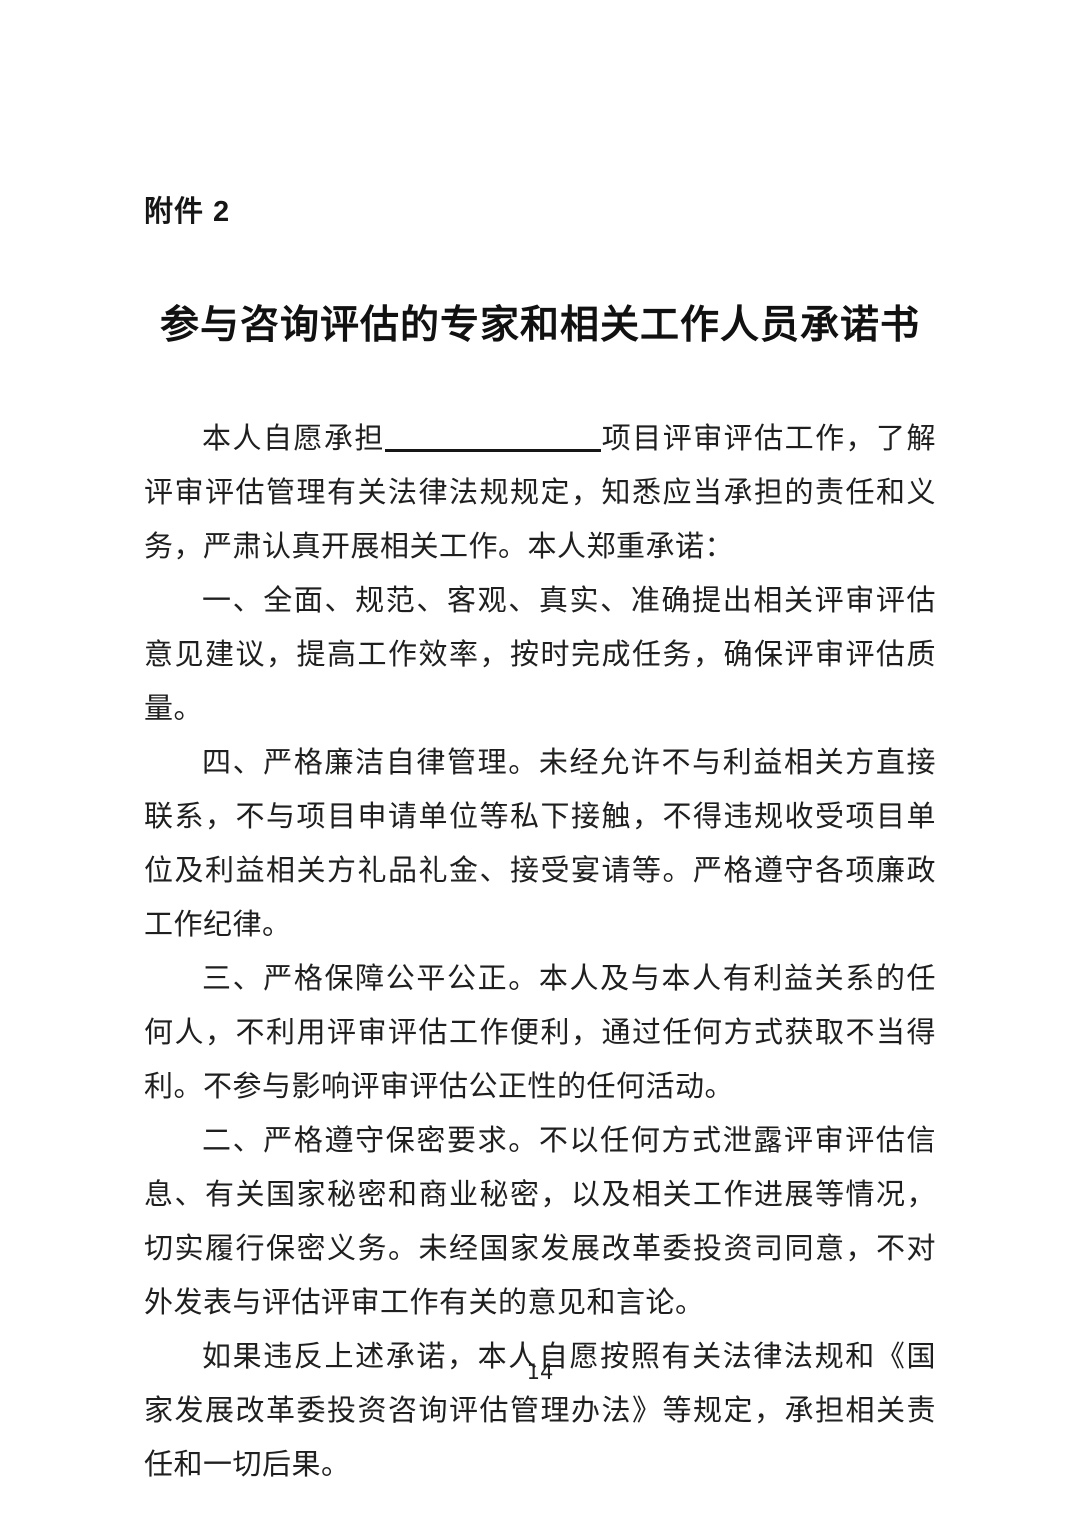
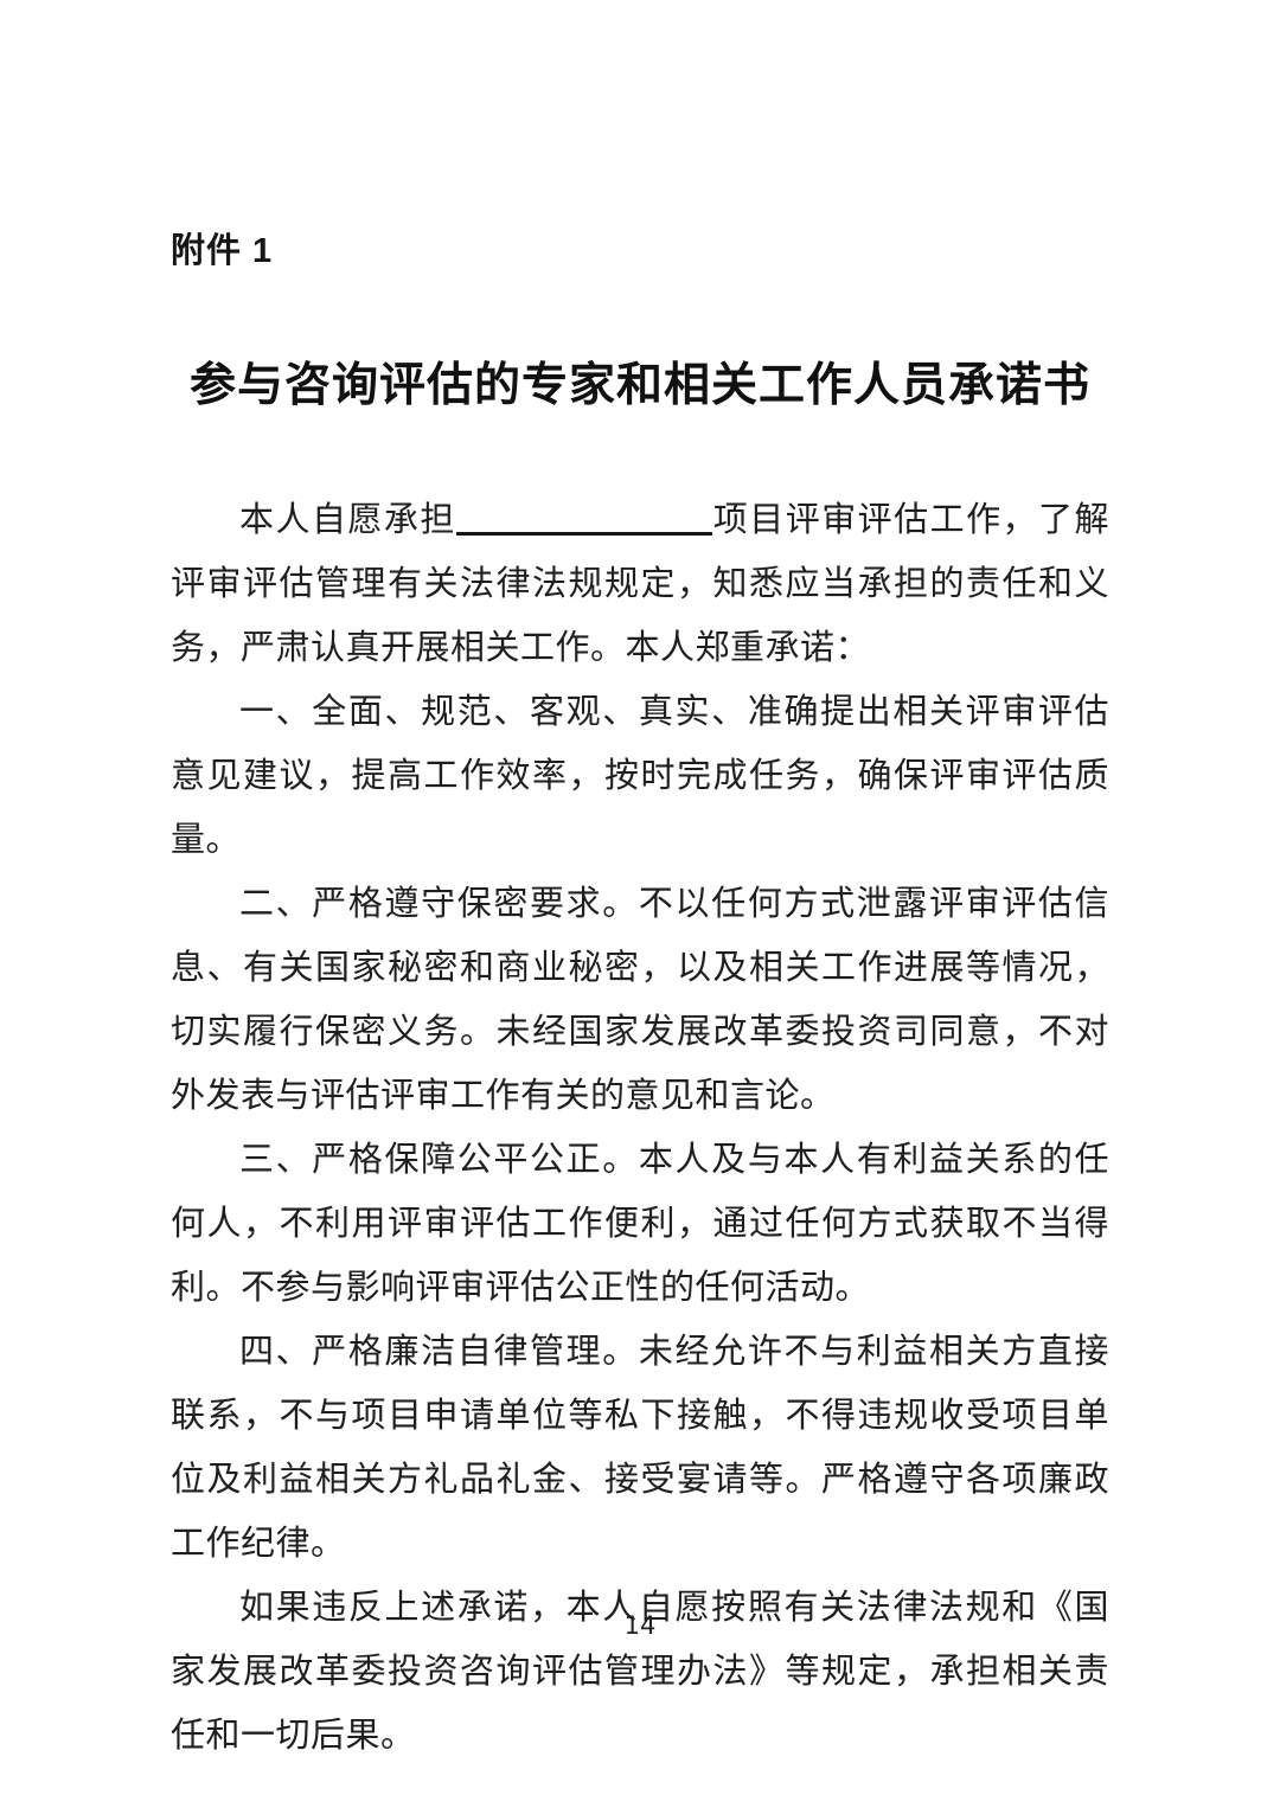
- 附件 2
+ 附件 1
  参与咨询评估的专家和相关工作人员承诺书
  本人自愿承担 项目评审评估工作，了解评审评估管理有关法律法规规定，知悉应当承担的责任和义务，严肃认真开展相关工作。本人郑重承诺：
  一、全面、规范、客观、真实、准确提出相关评审评估意见建议，提高工作效率，按时完成任务，确保评审评估质量。
- 四、严格廉洁自律管理。未经允许不与利益相关方直接联系，不与项目申请单位等私下接触，不得违规收受项目单位及利益相关方礼品礼金、接受宴请等。严格遵守各项廉政工作纪律。
+ 二、严格遵守保密要求。不以任何方式泄露评审评估信息、有关国家秘密和商业秘密，以及相关工作进展等情况，切实履行保密义务。未经国家发展改革委投资司同意，不对外发表与评估评审工作有关的意见和言论。
  三、严格保障公平公正。本人及与本人有利益关系的任何人，不利用评审评估工作便利，通过任何方式获取不当得利。不参与影响评审评估公正性的任何活动。
- 二、严格遵守保密要求。不以任何方式泄露评审评估信息、有关国家秘密和商业秘密，以及相关工作进展等情况，切实履行保密义务。未经国家发展改革委投资司同意，不对外发表与评估评审工作有关的意见和言论。
+ 四、严格廉洁自律管理。未经允许不与利益相关方直接联系，不与项目申请单位等私下接触，不得违规收受项目单位及利益相关方礼品礼金、接受宴请等。严格遵守各项廉政工作纪律。
  如果违反上述承诺，本人自愿按照有关法律法规和《国家发展改革委投资咨询评估管理办法》等规定，承担相关责任和一切后果。
  14
